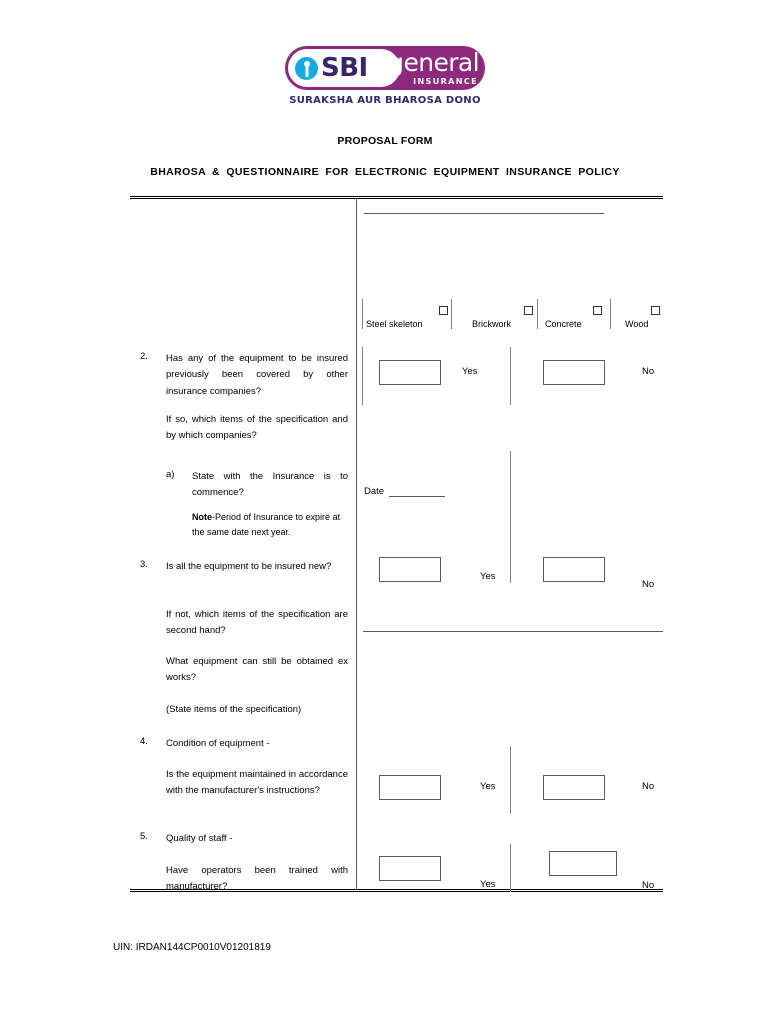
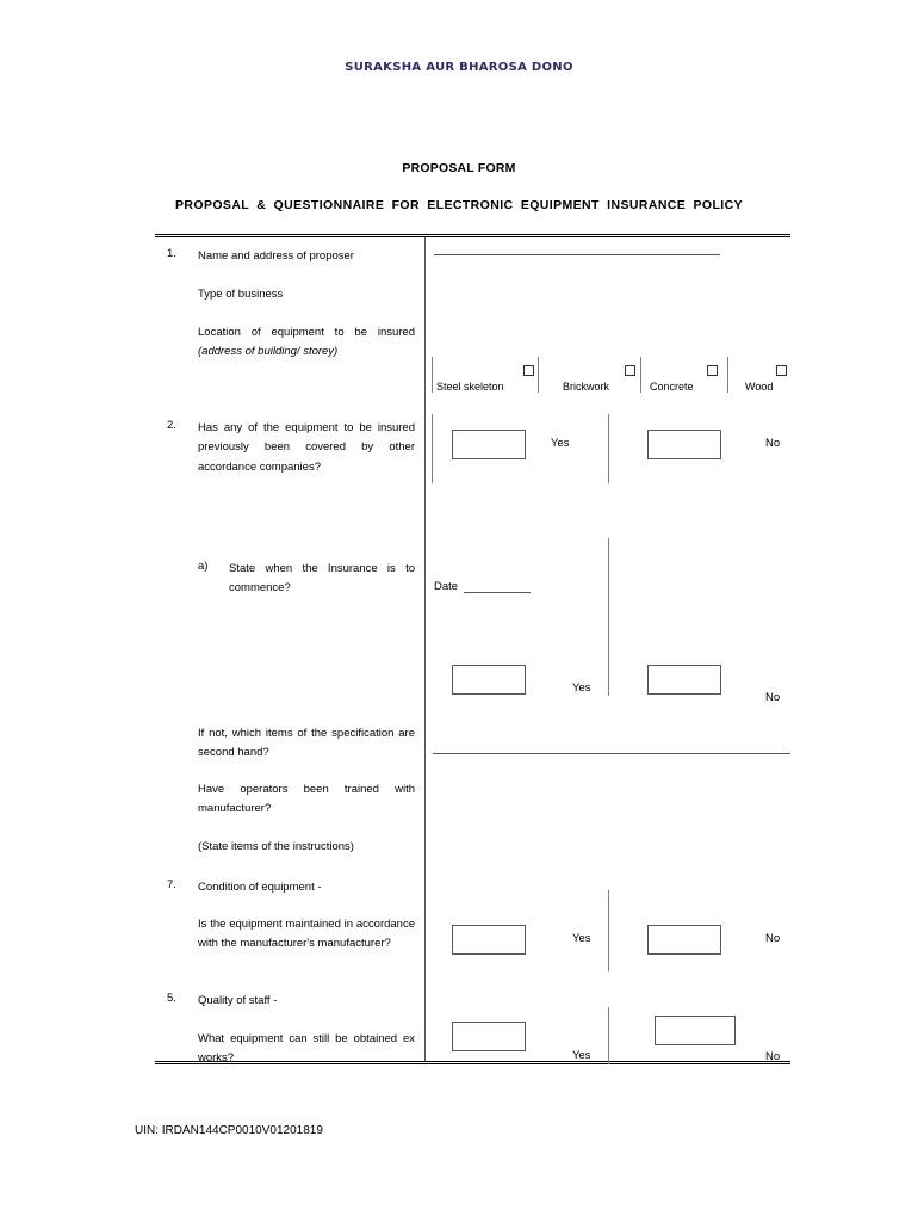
- SBI
- general
- INSURANCE
  SURAKSHA AUR BHAROSA DONO
  PROPOSAL FORM
- BHAROSA & QUESTIONNAIRE FOR ELECTRONIC EQUIPMENT INSURANCE POLICY
+ PROPOSAL & QUESTIONNAIRE FOR ELECTRONIC EQUIPMENT INSURANCE POLICY
+ 1.
+ Name and address of proposer
+ Type of business
+ Location of equipment to be insured (address of building/ storey)
  Steel skeleton
  Brickwork
  Concrete
  Wood
  2.
- Has any of the equipment to be insured previously been covered by other insurance companies?
+ Has any of the equipment to be insured previously been covered by other accordance companies?
- If so, which items of the specification and by which companies?
  Yes
  No
  a)
- State with the Insurance is to commence?
+ State when the Insurance is to commence?
- Note-Period of Insurance to expire at the same date next year.
  Date
- 3.
- Is all the equipment to be insured new?
  If not, which items of the specification are second hand?
- What equipment can still be obtained ex works?
+ Have operators been trained with manufacturer?
- (State items of the specification)
+ (State items of the instructions)
  Yes
  No
- 4.
+ 7.
  Condition of equipment -
- Is the equipment maintained in accordance with the manufacturer's instructions?
+ Is the equipment maintained in accordance with the manufacturer's manufacturer?
  Yes
  No
  5.
  Quality of staff -
- Have operators been trained with manufacturer?
+ What equipment can still be obtained ex works?
  Yes
  No
  UIN: IRDAN144CP0010V01201819
